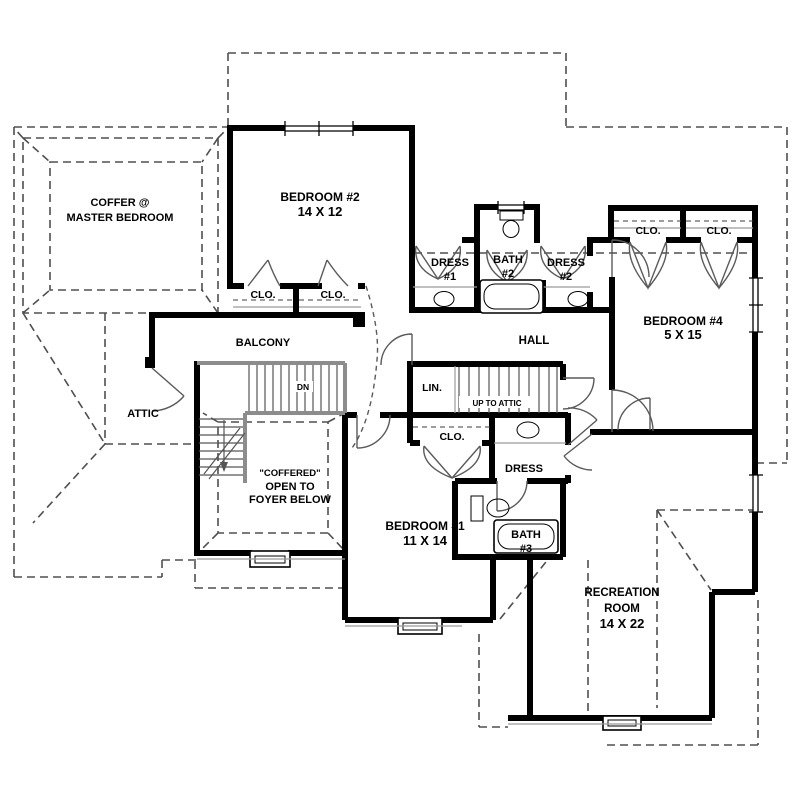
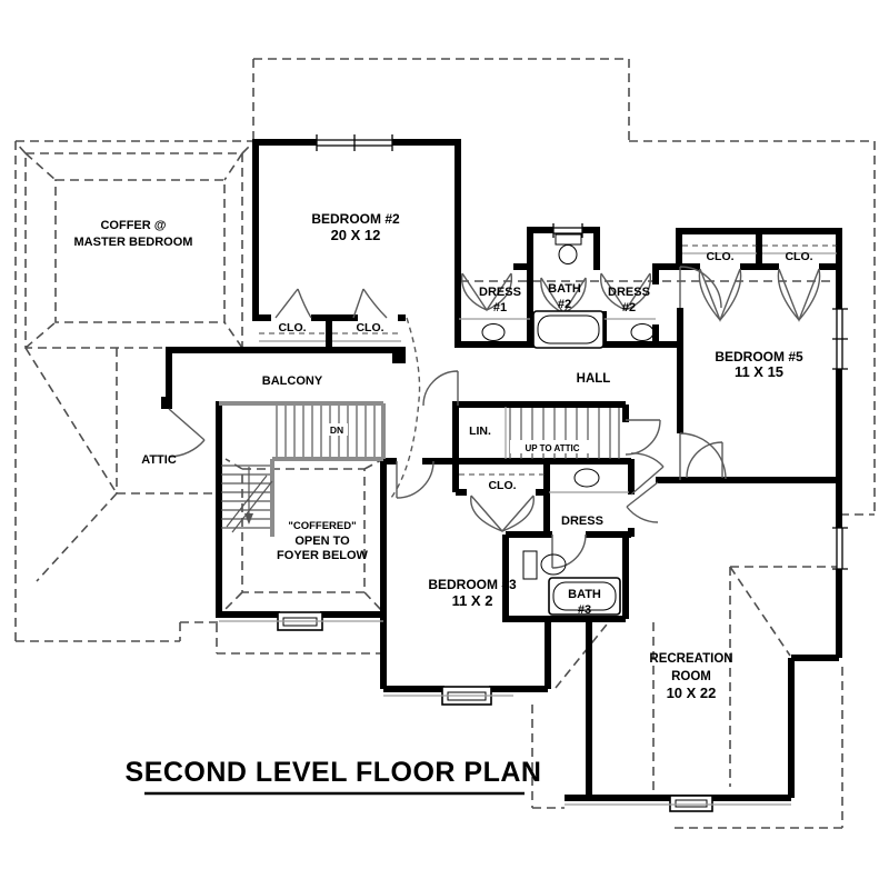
  DN
  UP TO ATTIC
  COFFER @
  MASTER BEDROOM
  BEDROOM #2
- 14 X 12
+ 20 X 12
  CLO.
  CLO.
  DRESS
  #1
  BATH
  #2
  DRESS
  #2
  CLO.
  CLO.
- BEDROOM #4
+ BEDROOM #5
- 5 X 15
+ 11 X 15
  BALCONY
  HALL
  ATTIC
  LIN.
  CLO.
  DRESS
  "COFFERED"
  OPEN TO
  FOYER BELOW
- BEDROOM #1
+ BEDROOM #3
- 11 X 14
+ 11 X 2
  BATH
  #3
  RECREATION
  ROOM
- 14 X 22
+ 10 X 22
+ SECOND LEVEL FLOOR PLAN
